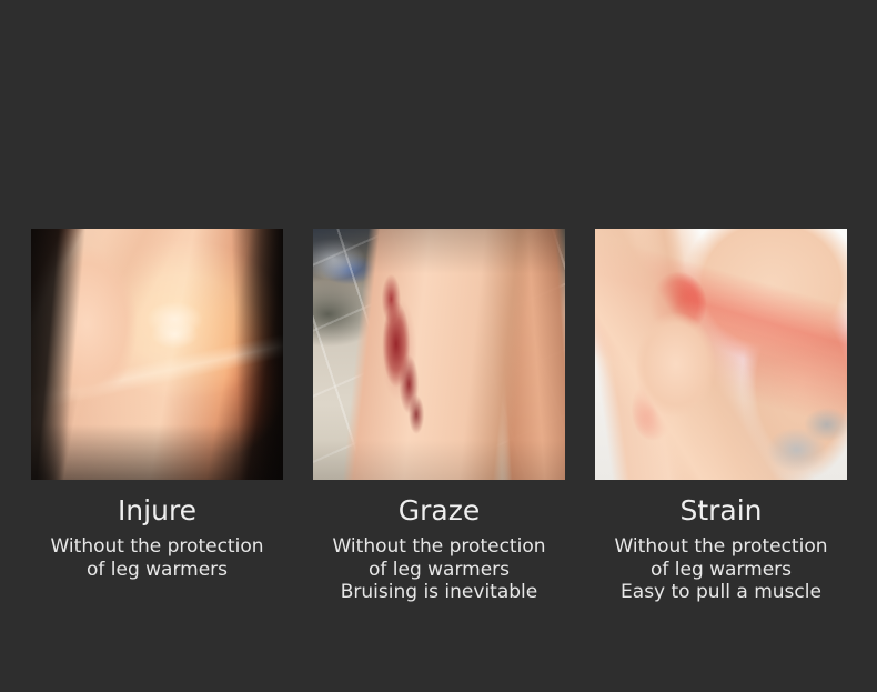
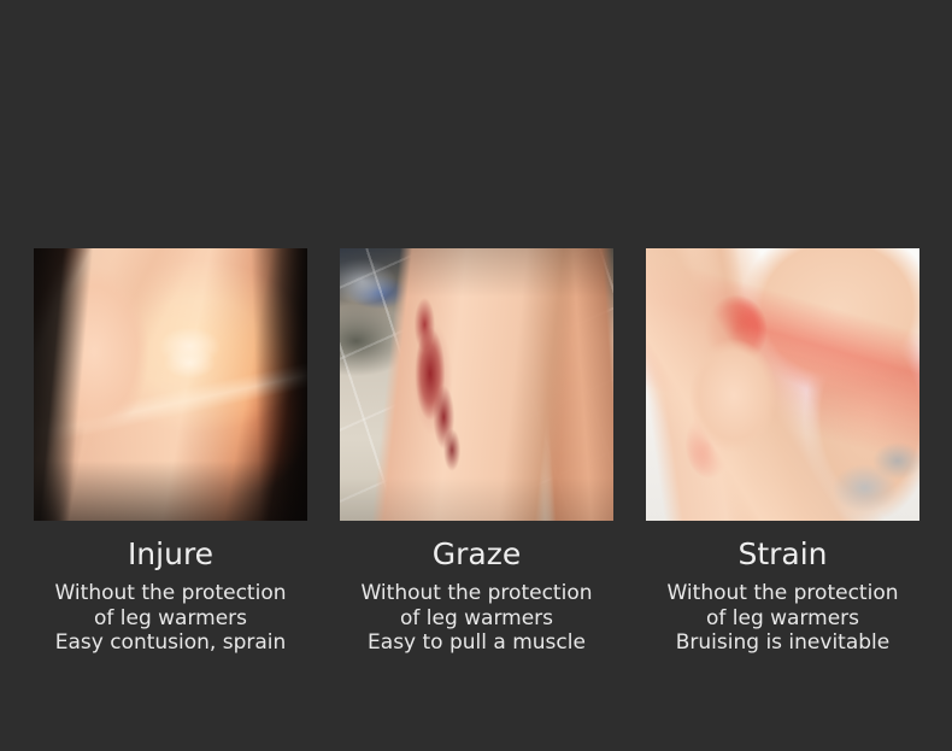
  Injure
  Without the protection
  of leg warmers
+ Easy contusion, sprain
  Graze
  Without the protection
  of leg warmers
- Bruising is inevitable
+ Easy to pull a muscle
  Strain
  Without the protection
  of leg warmers
- Easy to pull a muscle
+ Bruising is inevitable
